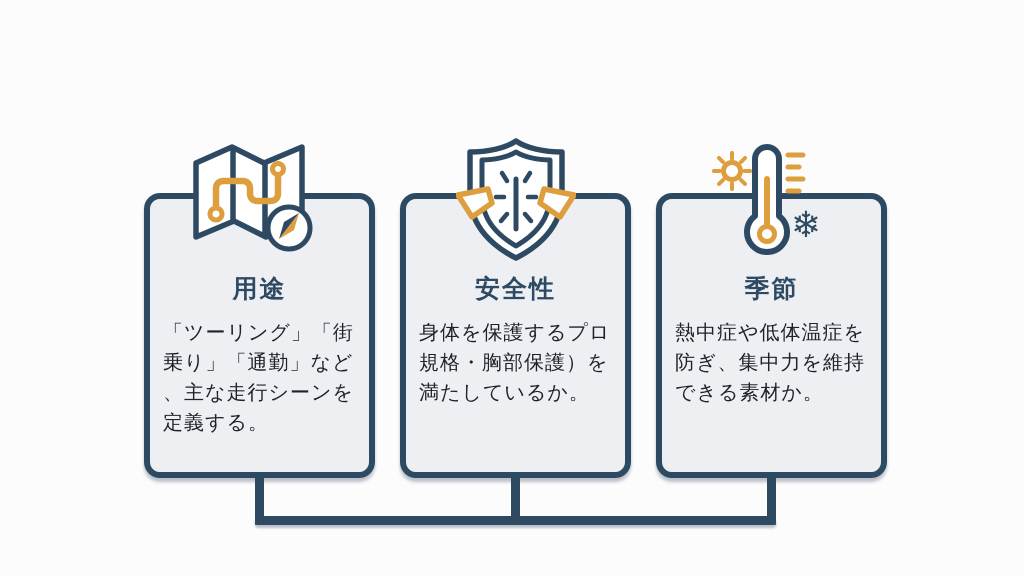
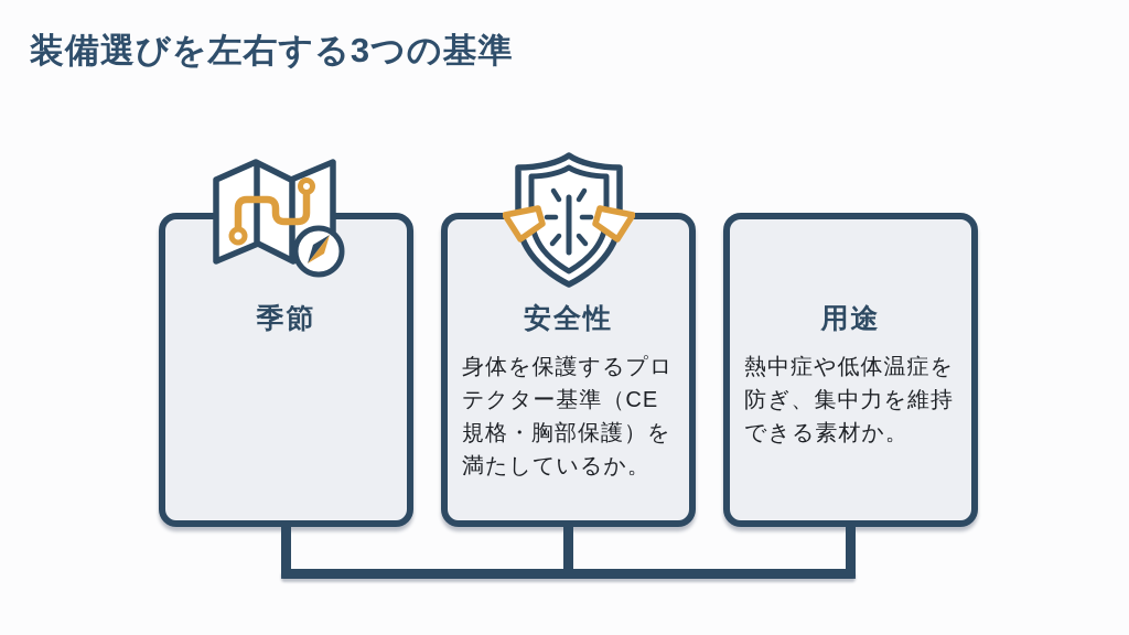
+ 装備選びを左右する3つの基準
- 用途
+ 季節
- 「ツーリング」「街
- 乗り」「通勤」など
- 、主な走行シーンを
- 定義する。
  安全性
  身体を保護するプロ
+ テクター基準（CE
  規格・胸部保護）を
  満たしているか。
- ❄
- 季節
+ 用途
  熱中症や低体温症を
  防ぎ、集中力を維持
  できる素材か。
